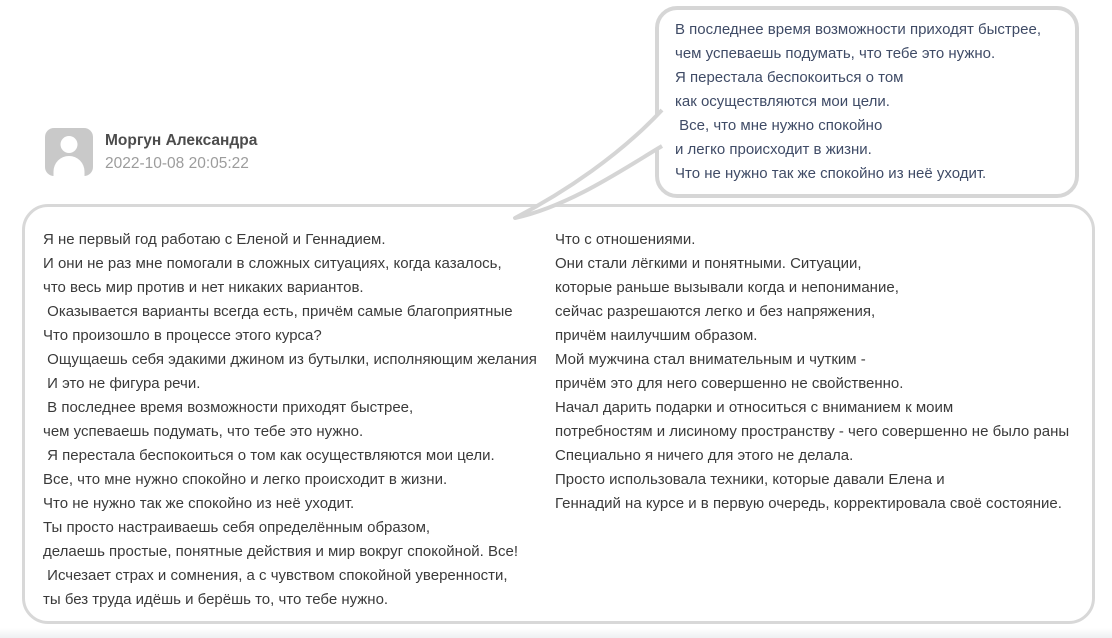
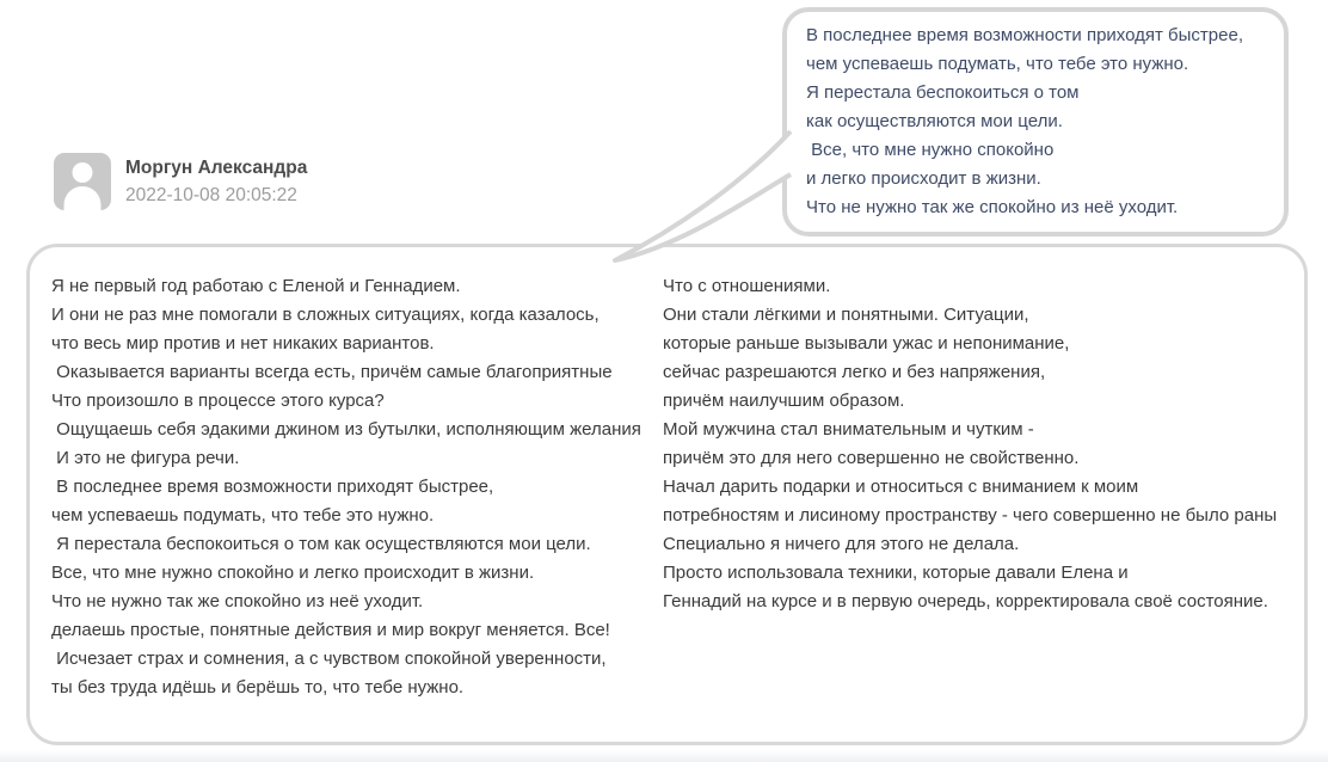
  В последнее время возможности приходят быстрее,
  чем успеваешь подумать, что тебе это нужно.
  Я перестала беспокоиться о том
  как осуществляются мои цели.
  Все, что мне нужно спокойно
  и легко происходит в жизни.
  Что не нужно так же спокойно из неё уходит.
  Моргун Александра
  2022-10-08 20:05:22
  Я не первый год работаю с Еленой и Геннадием.
  И они не раз мне помогали в сложных ситуациях, когда казалось,
  что весь мир против и нет никаких вариантов.
  Оказывается варианты всегда есть, причём самые благоприятные
  Что произошло в процессе этого курса?
  Ощущаешь себя эдакими джином из бутылки, исполняющим желания
  И это не фигура речи.
  В последнее время возможности приходят быстрее,
  чем успеваешь подумать, что тебе это нужно.
  Я перестала беспокоиться о том как осуществляются мои цели.
  Все, что мне нужно спокойно и легко происходит в жизни.
  Что не нужно так же спокойно из неё уходит.
- Ты просто настраиваешь себя определённым образом,
- делаешь простые, понятные действия и мир вокруг спокойной. Все!
+ делаешь простые, понятные действия и мир вокруг меняется. Все!
  Исчезает страх и сомнения, а с чувством спокойной уверенности,
  ты без труда идёшь и берёшь то, что тебе нужно.
  Что с отношениями.
  Они стали лёгкими и понятными. Ситуации,
- которые раньше вызывали когда и непонимание,
+ которые раньше вызывали ужас и непонимание,
  сейчас разрешаются легко и без напряжения,
  причём наилучшим образом.
  Мой мужчина стал внимательным и чутким -
  причём это для него совершенно не свойственно.
  Начал дарить подарки и относиться с вниманием к моим
  потребностям и лисиному пространству - чего совершенно не было раны
  Специально я ничего для этого не делала.
  Просто использовала техники, которые давали Елена и
  Геннадий на курсе и в первую очередь, корректировала своё состояние.
